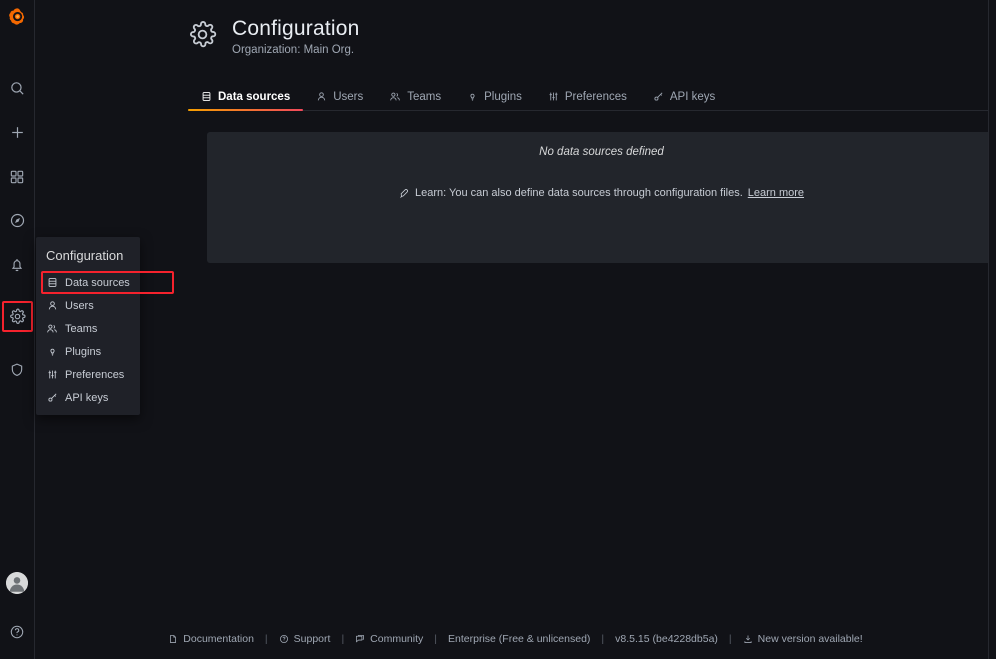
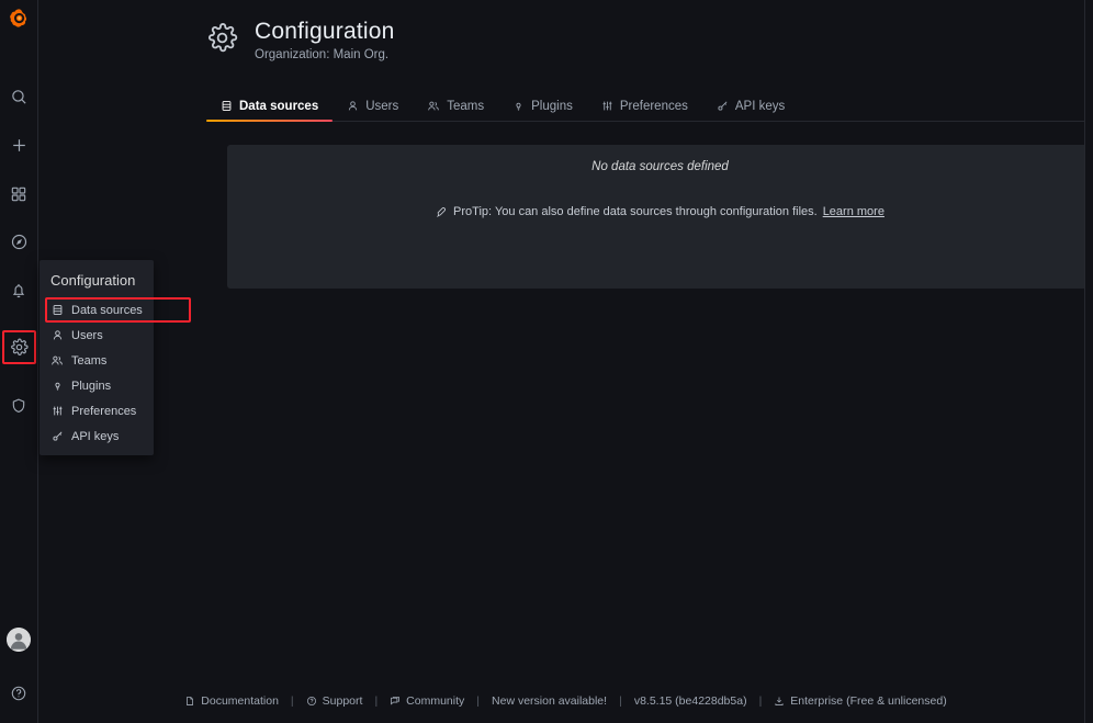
  Configuration
  Data sources
  Users
  Teams
  Plugins
  Preferences
  API keys
  Configuration
  Organization: Main Org.
  Data sources
  Users
  Teams
  Plugins
  Preferences
  API keys
  No data sources defined
- Learn: You can also define data sources through configuration files.
+ ProTip: You can also define data sources through configuration files.
  Learn more
  Documentation
  |
  Support
  |
  Community
  |
- Enterprise (Free & unlicensed)
+ New version available!
  |
  v8.5.15 (be4228db5a)
  |
- New version available!
+ Enterprise (Free & unlicensed)
